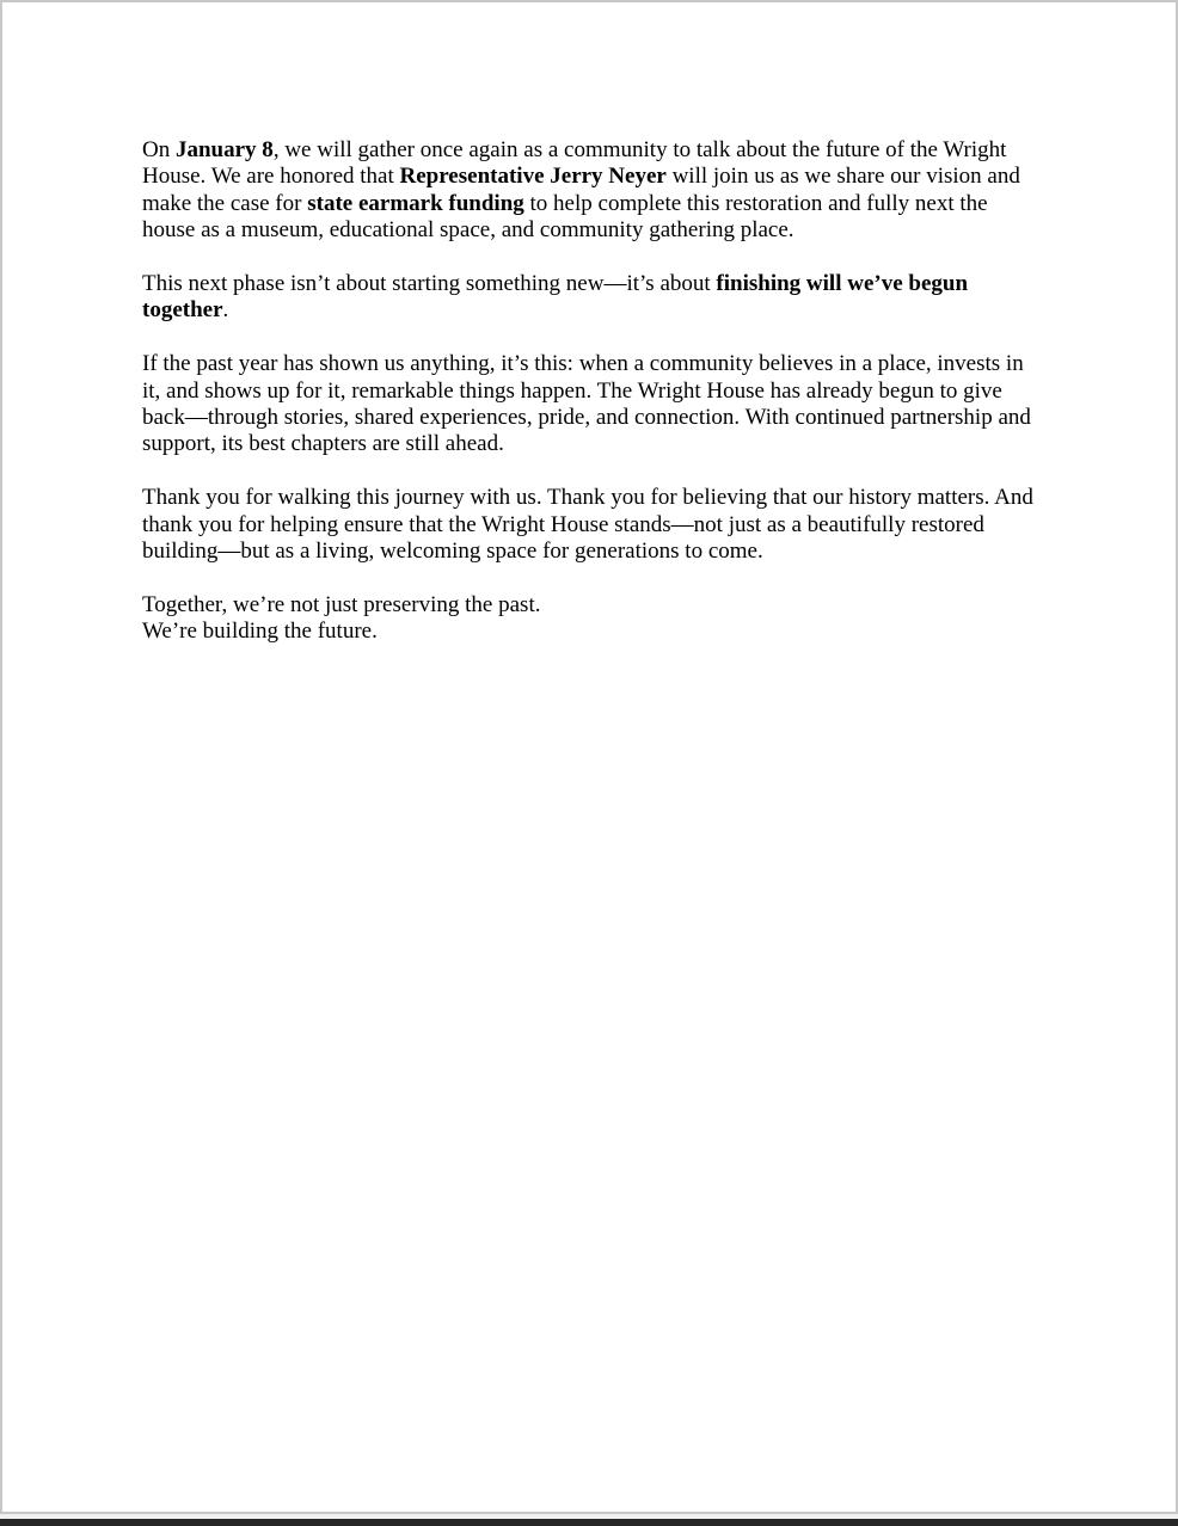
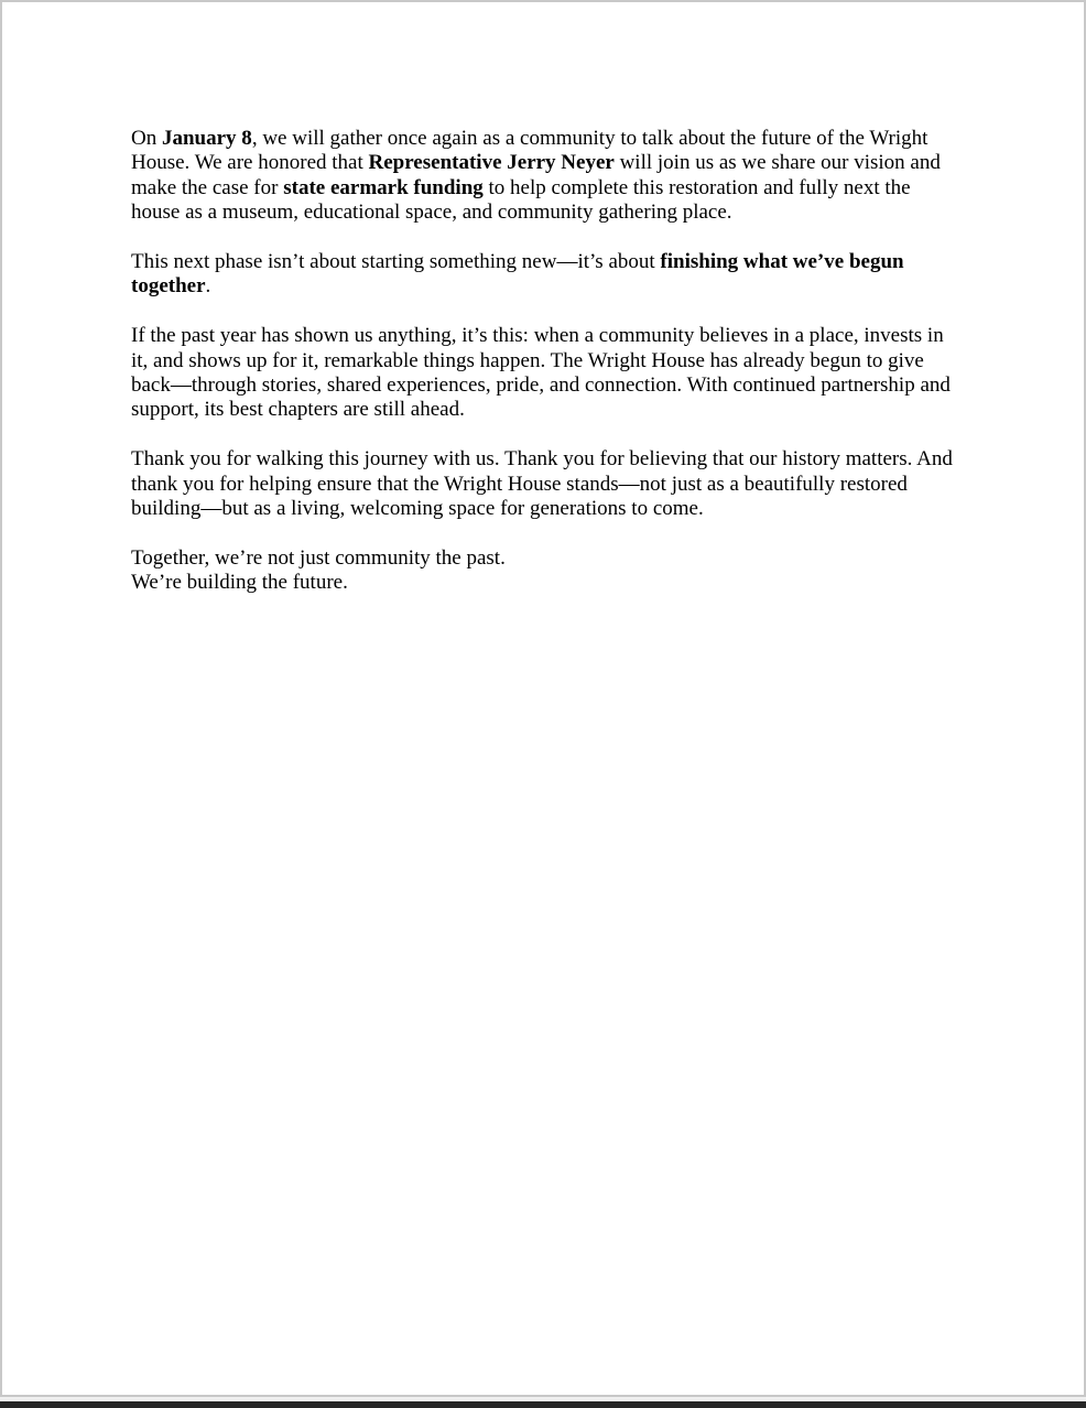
  On January 8, we will gather once again as a community to talk about the future of the Wright House. We are honored that Representative Jerry Neyer will join us as we share our vision and make the case for state earmark funding to help complete this restoration and fully next the house as a museum, educational space, and community gathering place.
- This next phase isn’t about starting something new—it’s about finishing will we’ve begun together.
+ This next phase isn’t about starting something new—it’s about finishing what we’ve begun together.
  If the past year has shown us anything, it’s this: when a community believes in a place, invests in it, and shows up for it, remarkable things happen. The Wright House has already begun to give back—through stories, shared experiences, pride, and connection. With continued partnership and support, its best chapters are still ahead.
  Thank you for walking this journey with us. Thank you for believing that our history matters. And thank you for helping ensure that the Wright House stands—not just as a beautifully restored building—but as a living, welcoming space for generations to come.
- Together, we’re not just preserving the past.
+ Together, we’re not just community the past.
  We’re building the future.
